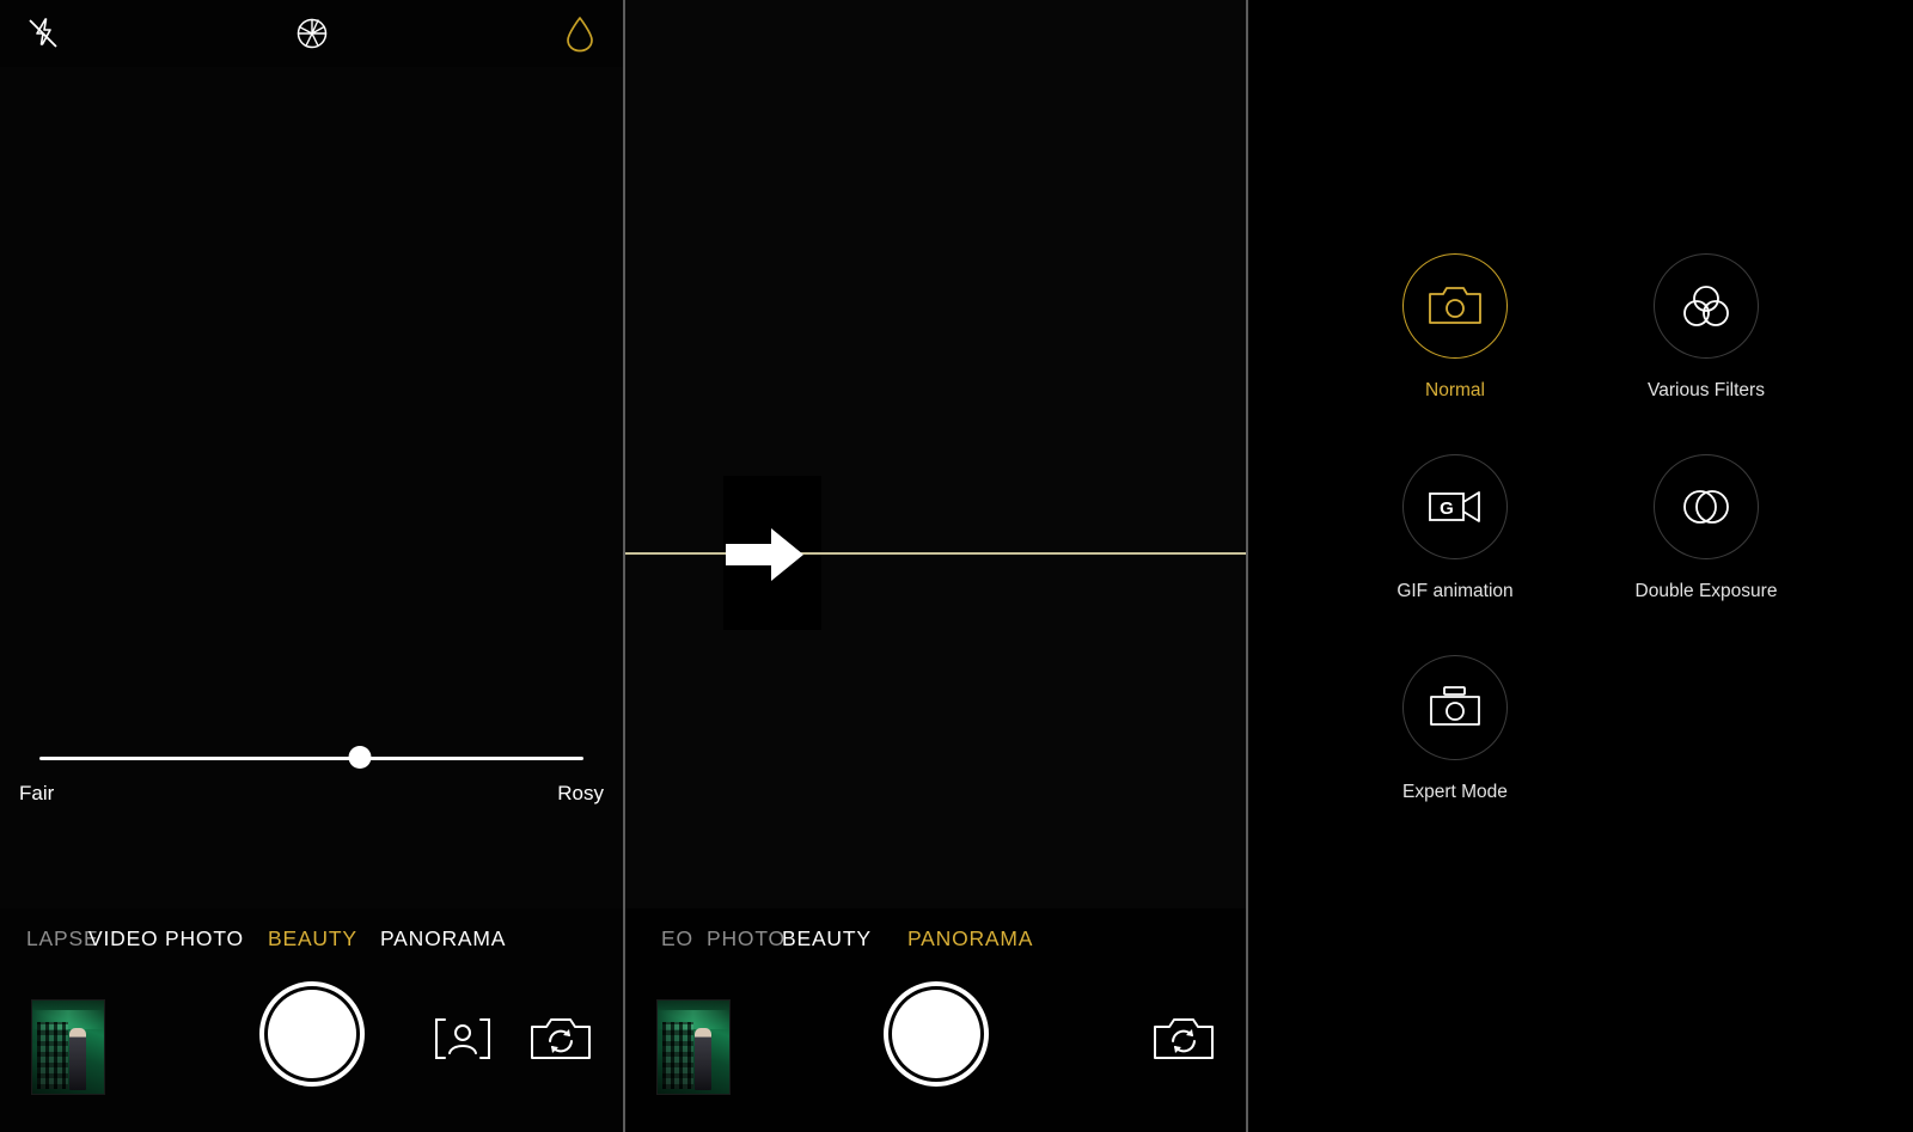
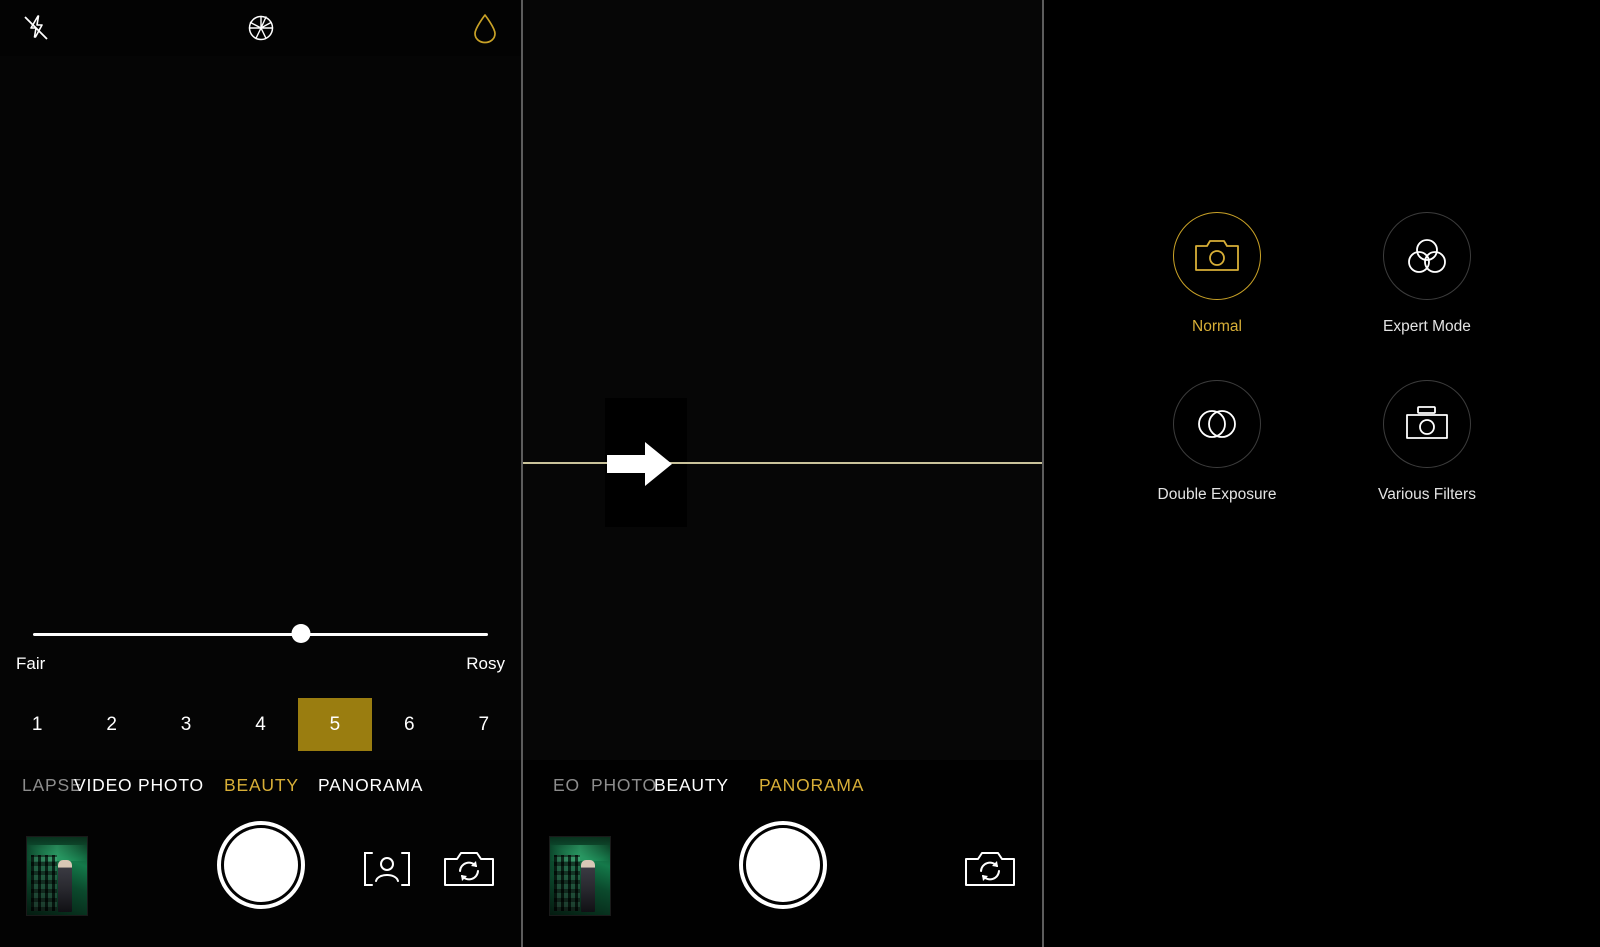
  Fair
  Rosy
+ 1
+ 2
+ 3
+ 4
+ 5
+ 6
+ 7
  LAPSE
  VIDEO
  PHOTO
  BEAUTY
  PANORAMA
  EO
  PHOTO
  BEAUTY
  PANORAMA
  Normal
- Various Filters
+ Expert Mode
- G
- GIF animation
  Double Exposure
- Expert Mode
+ Various Filters
